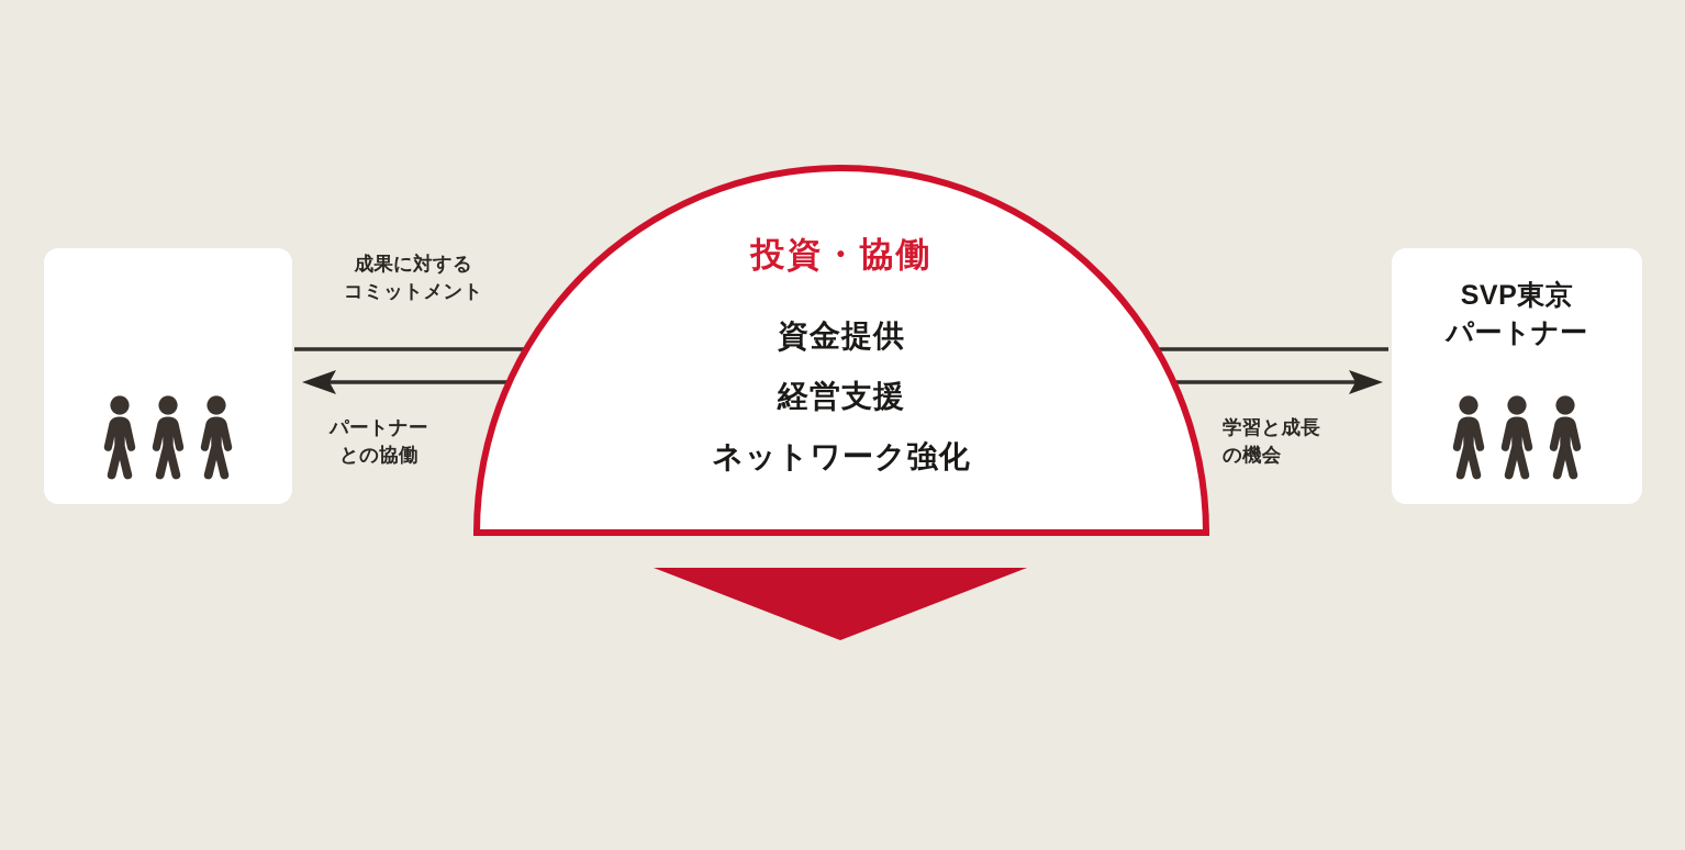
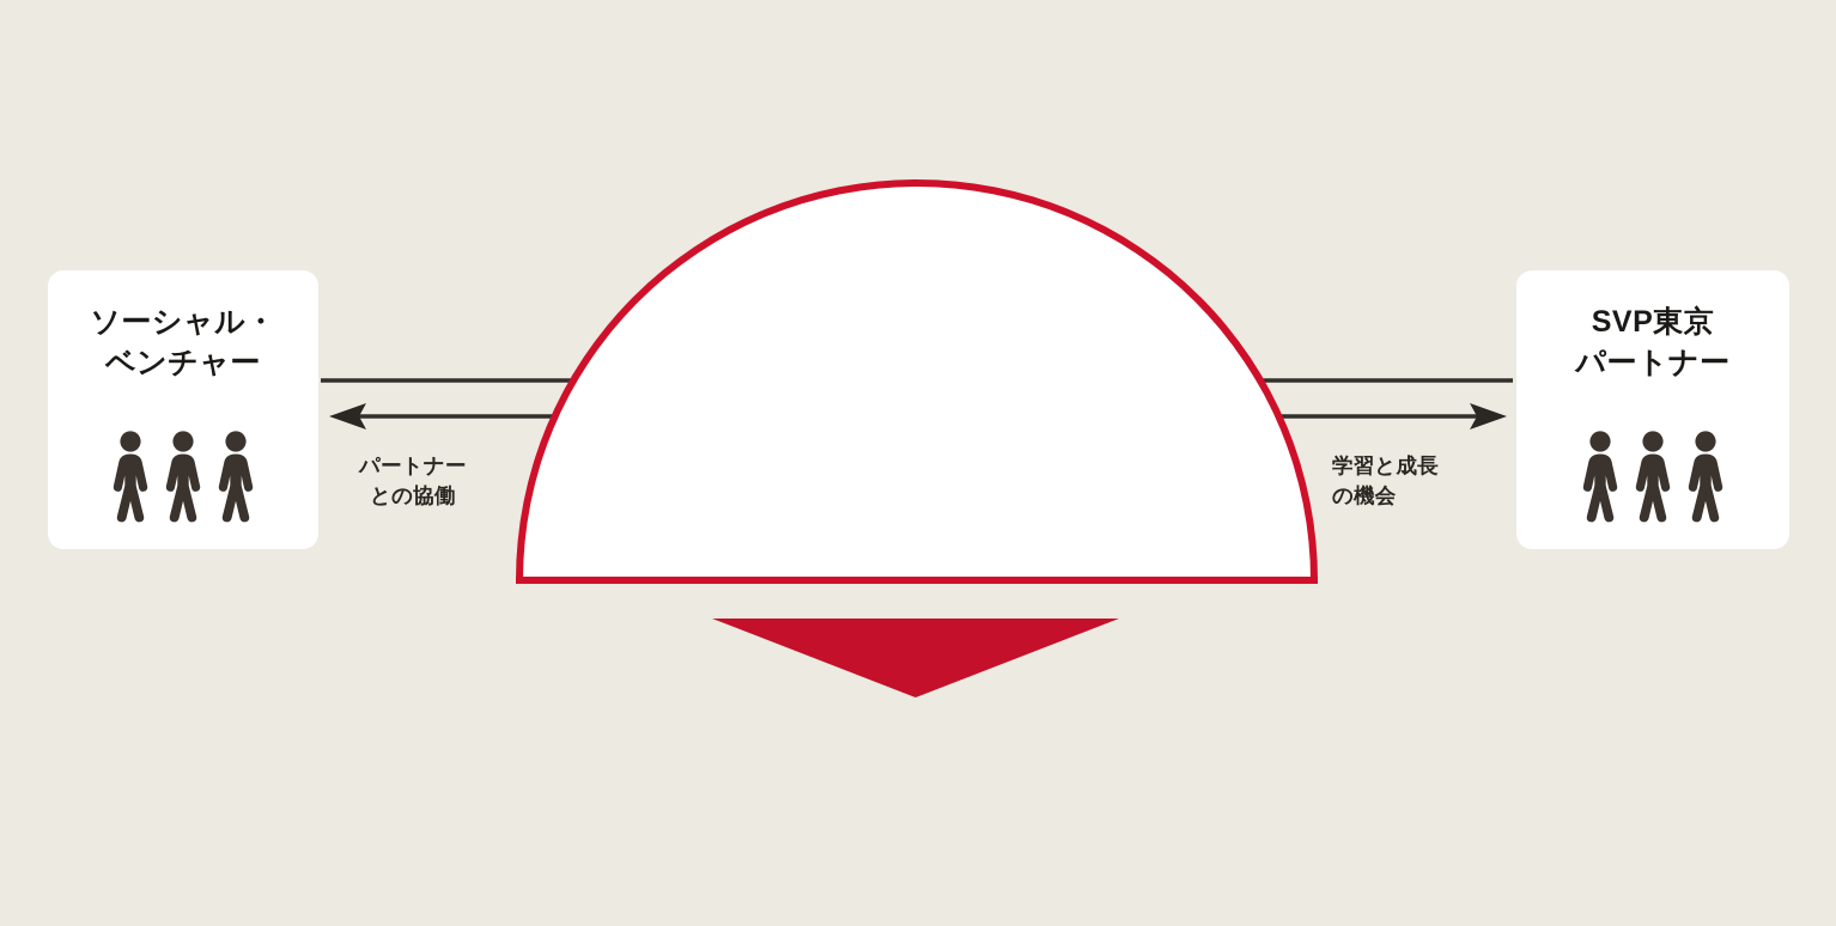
+ ソーシャル・
+ ベンチャー
  SVP東京
  パートナー
- 投資・協働
- 資金提供
- 経営支援
- ネットワーク強化
- 成果に対する
- コミットメント
  パートナー
  との協働
  学習と成長
  の機会
